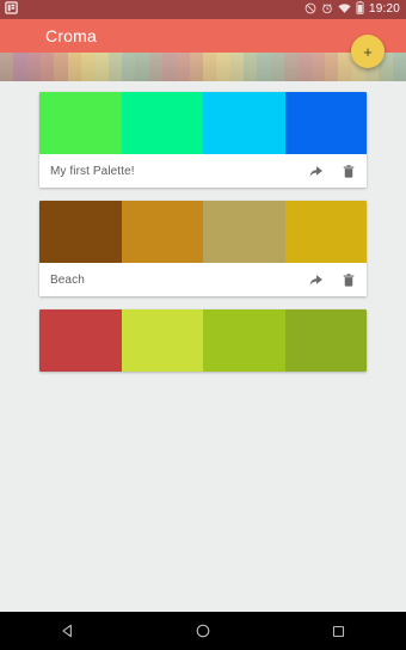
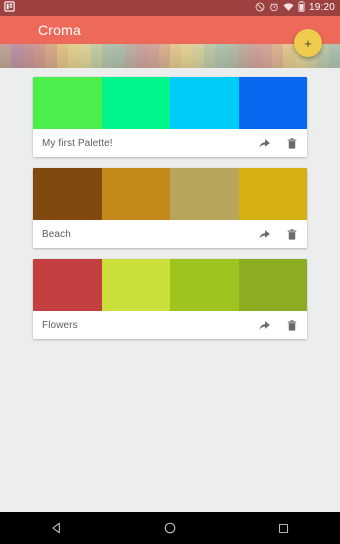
  19:20
  Croma
  +
  My first Palette!
  Beach
+ Flowers
